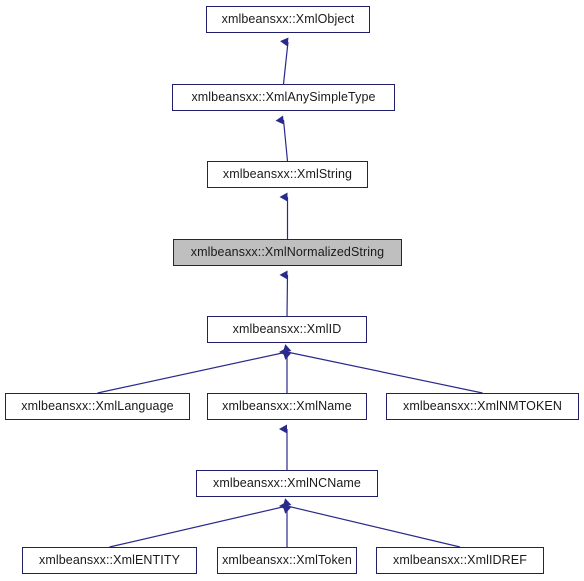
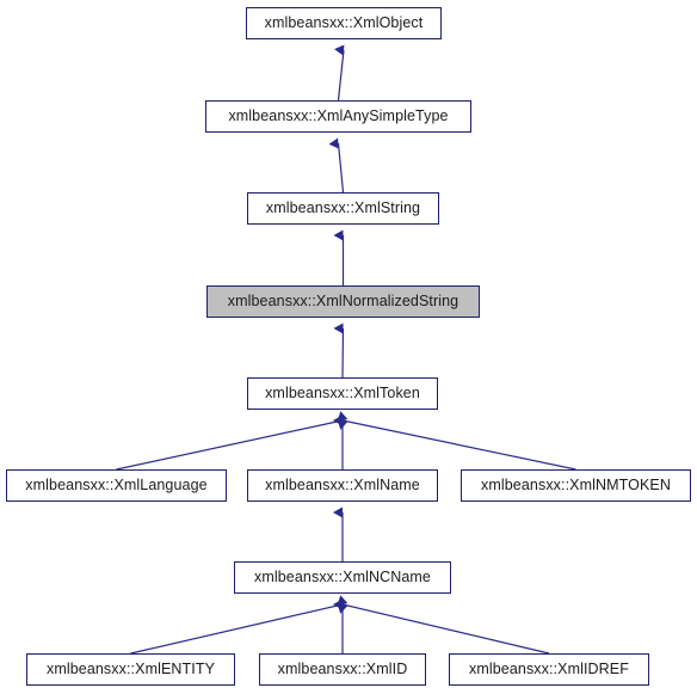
  xmlbeansxx::XmlObject
  xmlbeansxx::XmlAnySimpleType
  xmlbeansxx::XmlString
  xmlbeansxx::XmlNormalizedString
- xmlbeansxx::XmlID
+ xmlbeansxx::XmlToken
  xmlbeansxx::XmlLanguage
  xmlbeansxx::XmlName
  xmlbeansxx::XmlNMTOKEN
  xmlbeansxx::XmlNCName
  xmlbeansxx::XmlENTITY
- xmlbeansxx::XmlToken
+ xmlbeansxx::XmlID
  xmlbeansxx::XmlIDREF
